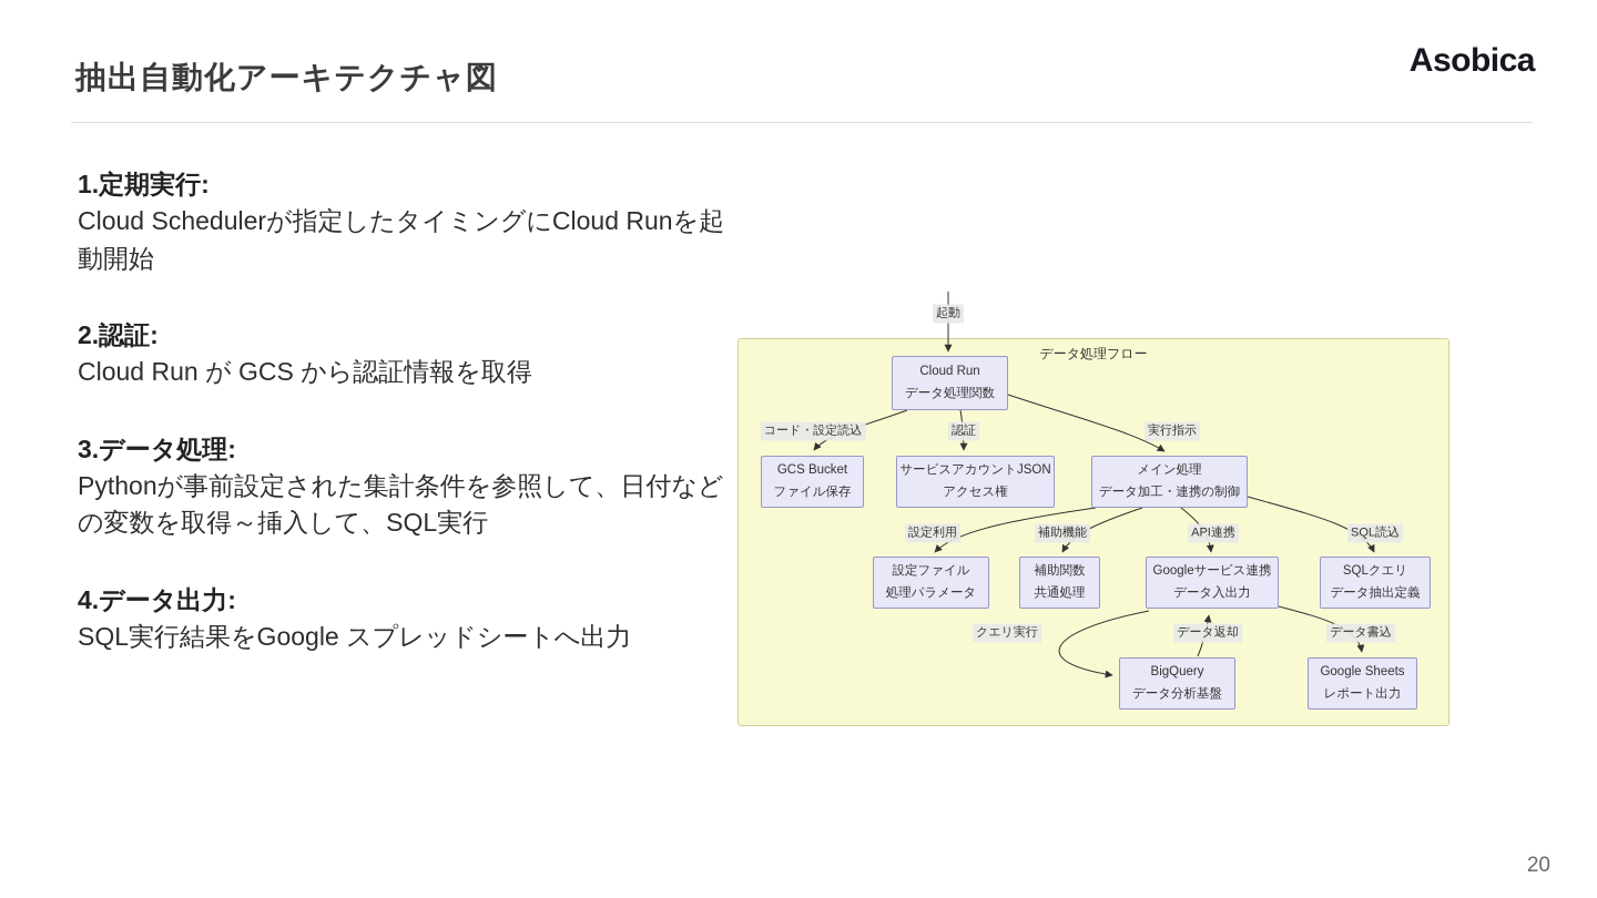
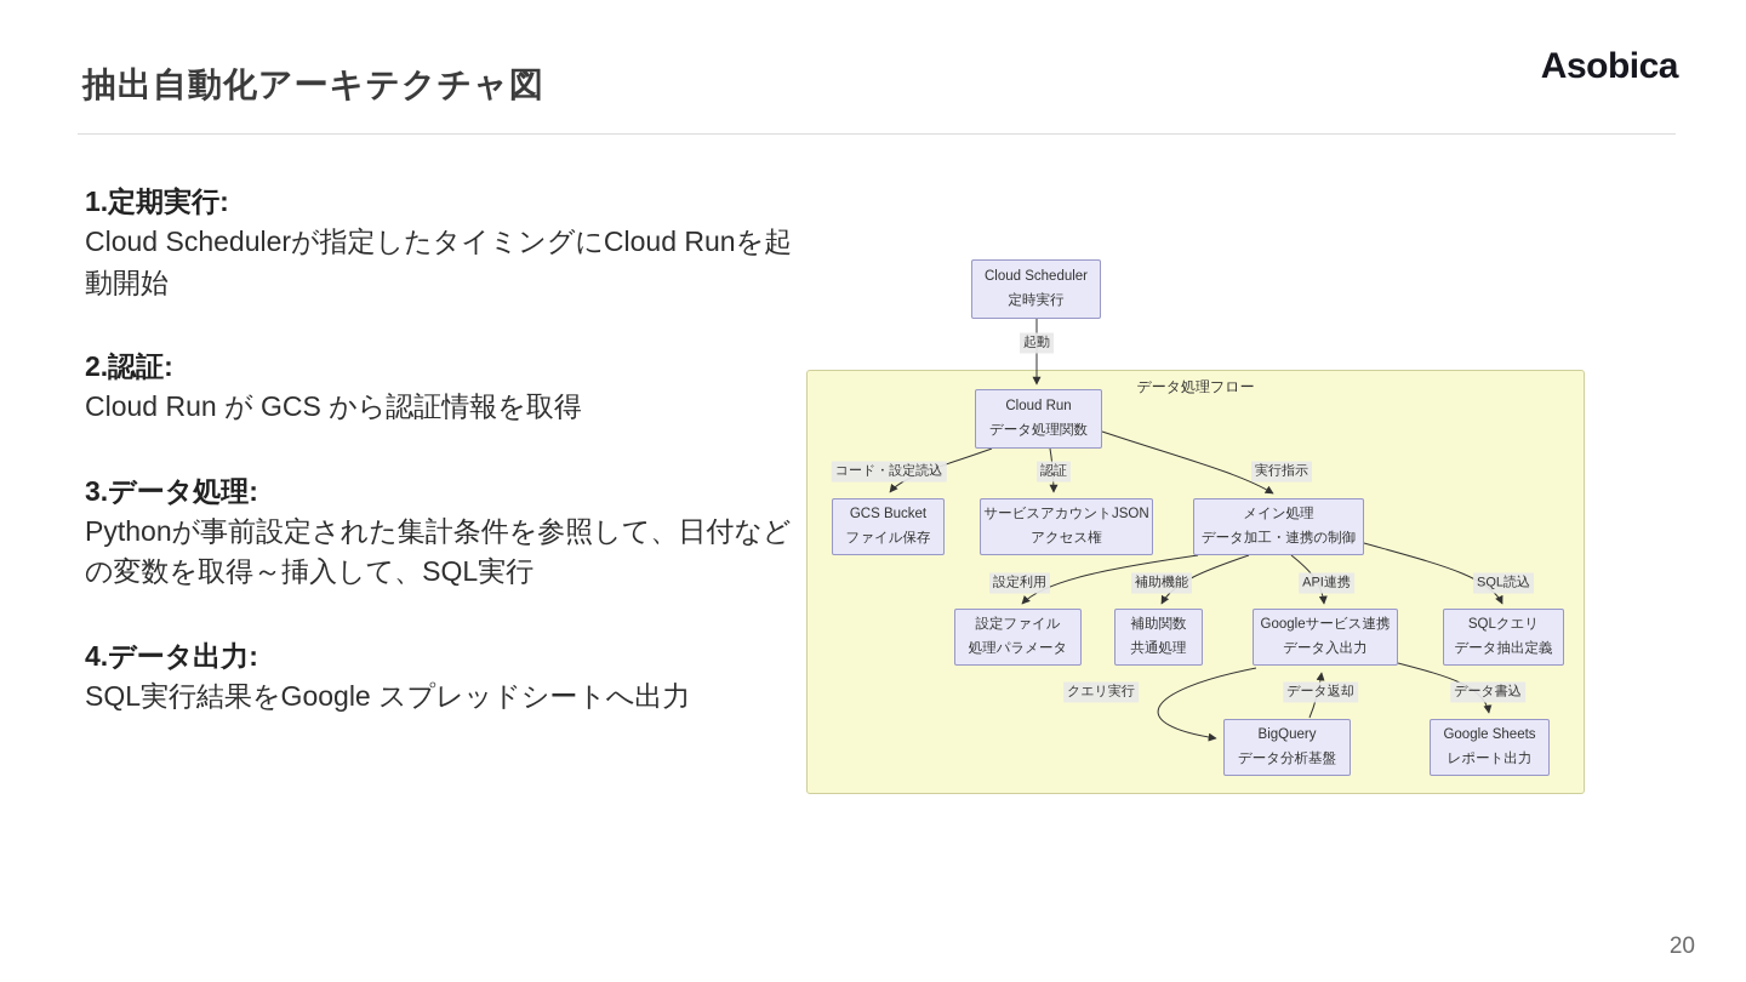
  抽出自動化アーキテクチャ図
  Asobica
  1.定期実行:
  Cloud Schedulerが指定したタイミングにCloud Runを起動開始
  2.認証:
  Cloud Run が GCS から認証情報を取得
  3.データ処理:
  Pythonが事前設定された集計条件を参照して、日付などの変数を取得～挿入して、SQL実行
  4.データ出力:
  SQL実行結果をGoogle スプレッドシートへ出力
  データ処理フロー
+ Cloud Scheduler
+ 定時実行
  Cloud Run
  データ処理関数
  GCS Bucket
  ファイル保存
  サービスアカウントJSON
  アクセス権
  メイン処理
  データ加工・連携の制御
  設定ファイル
  処理パラメータ
  補助関数
  共通処理
  Googleサービス連携
  データ入出力
  SQLクエリ
  データ抽出定義
  BigQuery
  データ分析基盤
  Google Sheets
  レポート出力
  起動
  コード・設定読込
  認証
  実行指示
  設定利用
  補助機能
  API連携
  SQL読込
  クエリ実行
  データ返却
  データ書込
  20
